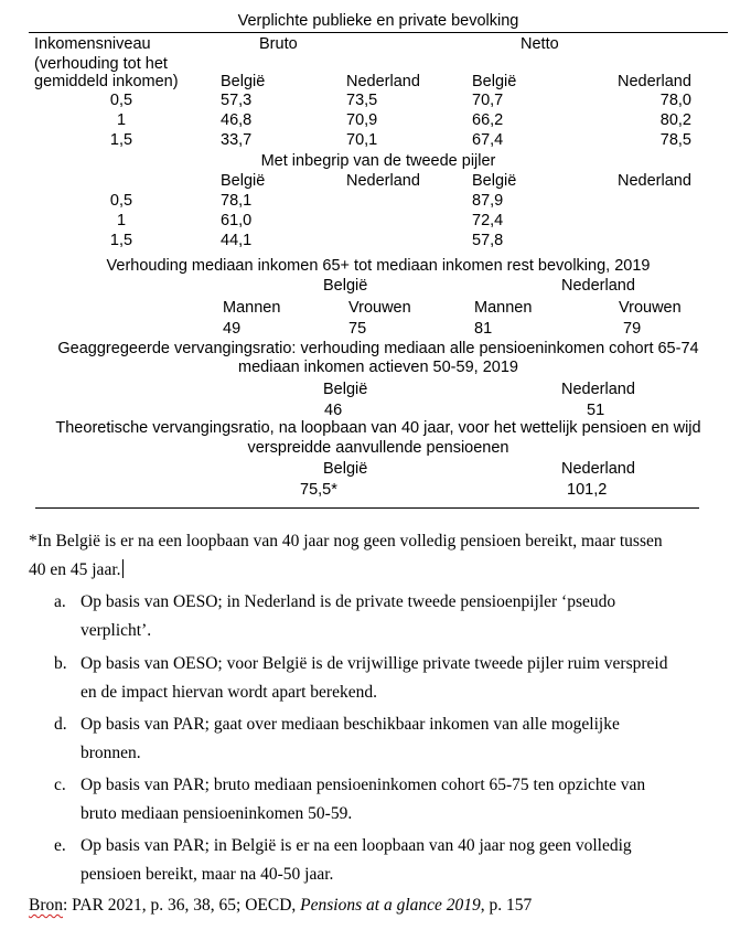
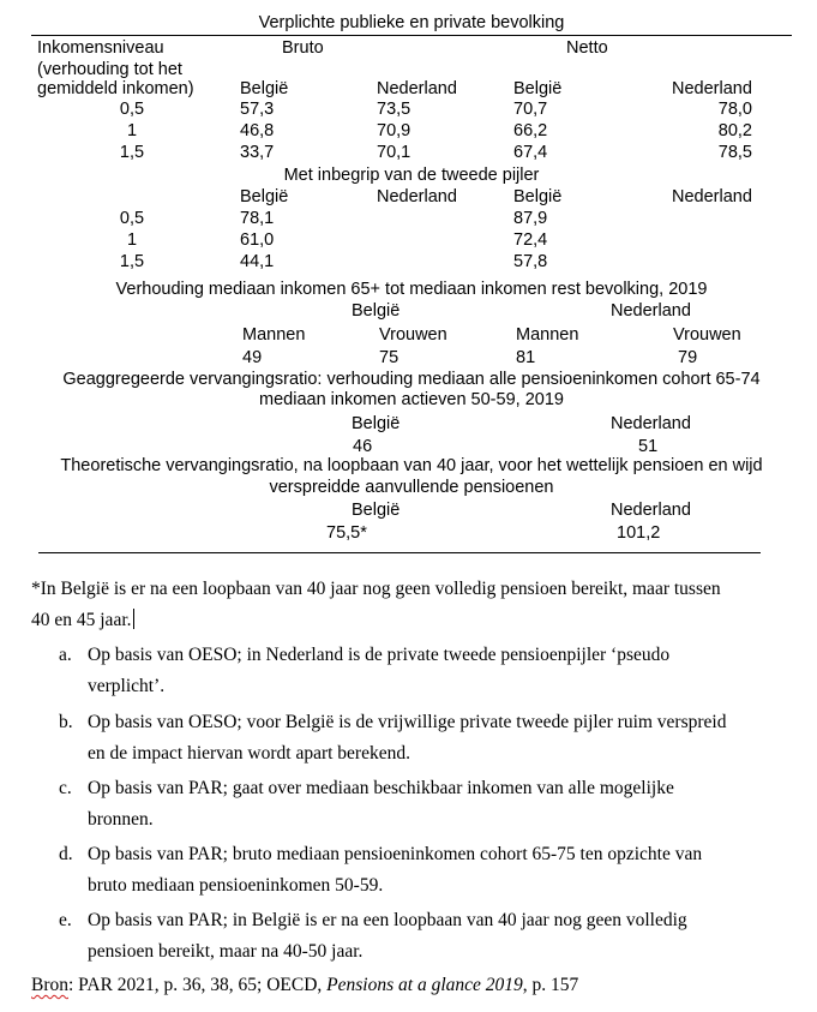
  Verplichte publieke en private bevolking
  Inkomensniveau
  (verhouding tot het
  gemiddeld inkomen)
  Bruto
  Netto
  België
  Nederland
  België
  Nederland
  0,5
  57,3
  73,5
  70,7
  78,0
  1
  46,8
  70,9
  66,2
  80,2
  1,5
  33,7
  70,1
  67,4
  78,5
  Met inbegrip van de tweede pijler
  België
  Nederland
  België
  Nederland
  0,5
  78,1
  87,9
  1
  61,0
  72,4
  1,5
  44,1
  57,8
  Verhouding mediaan inkomen 65+ tot mediaan inkomen rest bevolking, 2019
  België
  Nederland
  Mannen
  Vrouwen
  Mannen
  Vrouwen
  49
  75
  81
  79
  Geaggregeerde vervangingsratio: verhouding mediaan alle pensioeninkomen cohort 65-74
  mediaan inkomen actieven 50-59, 2019
  België
  Nederland
  46
  51
  Theoretische vervangingsratio, na loopbaan van 40 jaar, voor het wettelijk pensioen en wijd
  verspreidde aanvullende pensioenen
  België
  Nederland
  75,5*
  101,2
  *In België is er na een loopbaan van 40 jaar nog geen volledig pensioen bereikt, maar tussen
  40 en 45 jaar.
  a.
  Op basis van OESO; in Nederland is de private tweede pensioenpijler ‘pseudo
  verplicht’.
  b.
  Op basis van OESO; voor België is de vrijwillige private tweede pijler ruim verspreid
  en de impact hiervan wordt apart berekend.
- d.
+ c.
  Op basis van PAR; gaat over mediaan beschikbaar inkomen van alle mogelijke
  bronnen.
- c.
+ d.
  Op basis van PAR; bruto mediaan pensioeninkomen cohort 65-75 ten opzichte van
  bruto mediaan pensioeninkomen 50-59.
  e.
  Op basis van PAR; in België is er na een loopbaan van 40 jaar nog geen volledig
  pensioen bereikt, maar na 40-50 jaar.
  Bron: PAR 2021, p. 36, 38, 65; OECD, Pensions at a glance 2019, p. 157
